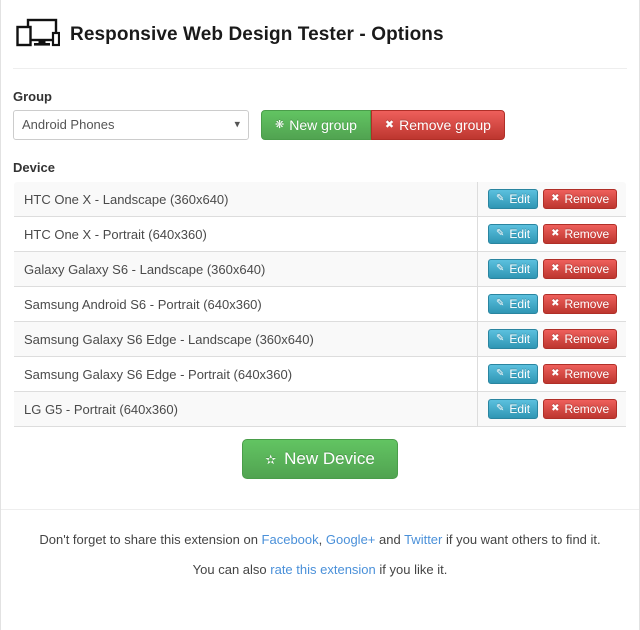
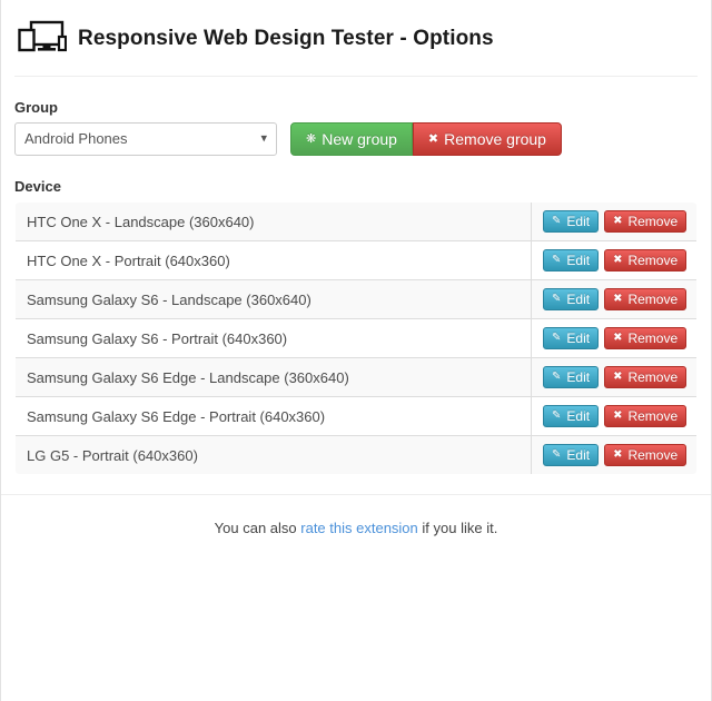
  Responsive Web Design Tester - Options
  Group
  Android Phones
  ▾
  ❋
  New group
  ✖
  Remove group
  Device
  HTC One X - Landscape (360x640)	✎ Edit ✖ Remove
  HTC One X - Portrait (640x360)	✎ Edit ✖ Remove
- Galaxy Galaxy S6 - Landscape (360x640)	✎ Edit ✖ Remove
+ Samsung Galaxy S6 - Landscape (360x640)	✎ Edit ✖ Remove
- Samsung Android S6 - Portrait (640x360)	✎ Edit ✖ Remove
+ Samsung Galaxy S6 - Portrait (640x360)	✎ Edit ✖ Remove
  Samsung Galaxy S6 Edge - Landscape (360x640)	✎ Edit ✖ Remove
  Samsung Galaxy S6 Edge - Portrait (640x360)	✎ Edit ✖ Remove
  LG G5 - Portrait (640x360)	✎ Edit ✖ Remove
- ✫ New Device
- Don't forget to share this extension on Facebook, Google+ and Twitter if you want others to find it.
  You can also rate this extension if you like it.
